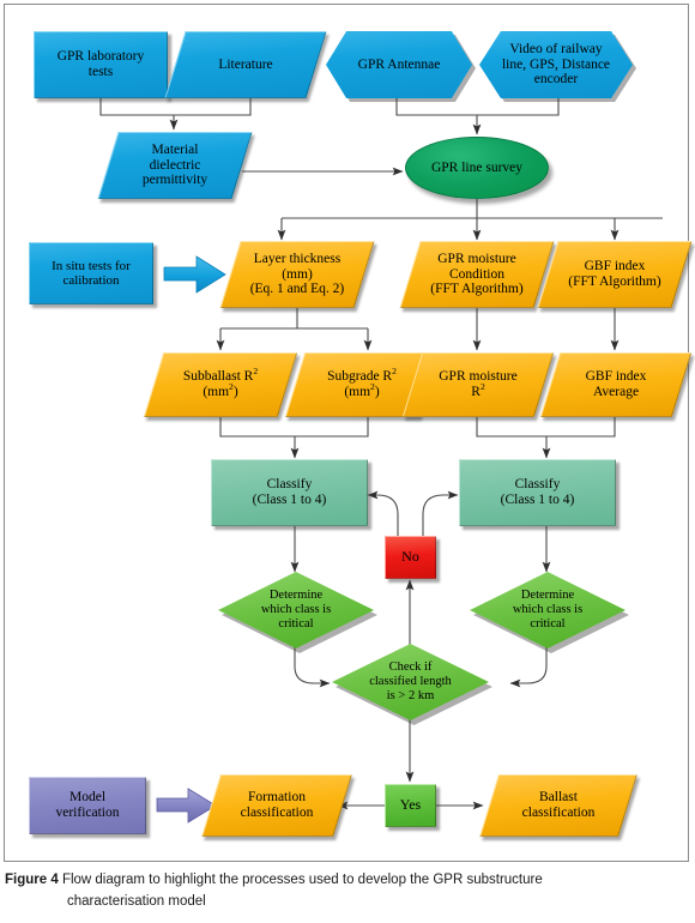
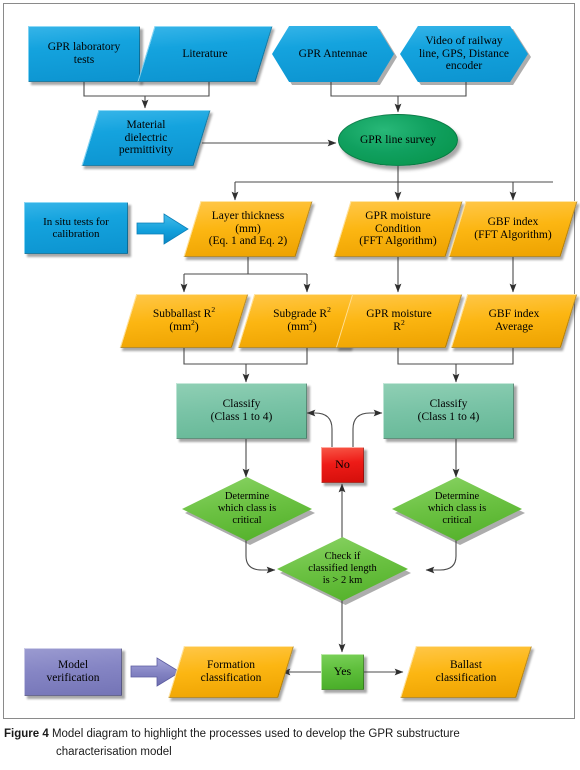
  GPR laboratory
  tests
  Literature
  GPR Antennae
  Video of railway
  line, GPS, Distance
  encoder
  Material
  dielectric
  permittivity
  GPR line survey
  In situ tests for
  calibration
  Layer thickness
  (mm)
  (Eq. 1 and Eq. 2)
  GPR moisture
  Condition
  (FFT Algorithm)
  GBF index
  (FFT Algorithm)
  Subballast R2
  (mm2)
  Subgrade R2
  (mm2)
  GPR moisture
  R2
  GBF index
  Average
  Classify
  (Class 1 to 4)
  Classify
  (Class 1 to 4)
  No
  Determine
  which class is
  critical
  Determine
  which class is
  critical
  Check if
  classified length
  is > 2 km
  Model
  verification
  Formation
  classification
  Yes
  Ballast
  classification
- Figure 4 Flow diagram to highlight the processes used to develop the GPR substructure
+ Figure 4 Model diagram to highlight the processes used to develop the GPR substructure
  characterisation model
